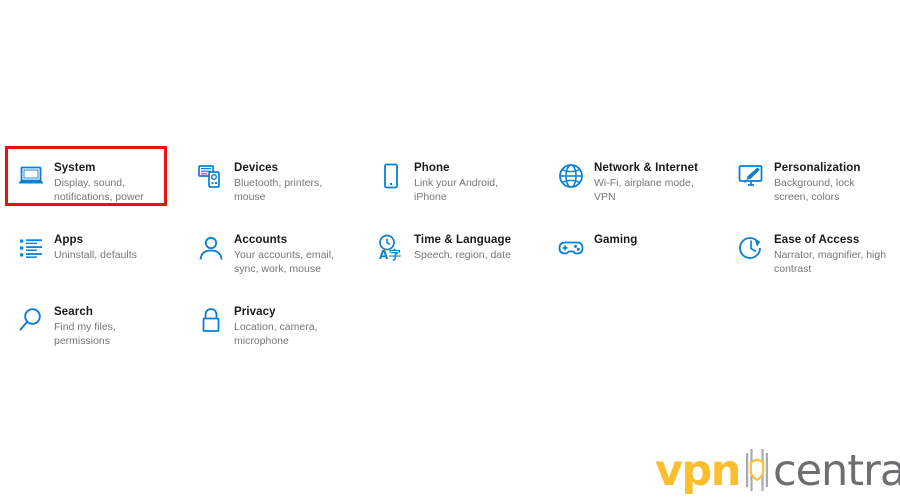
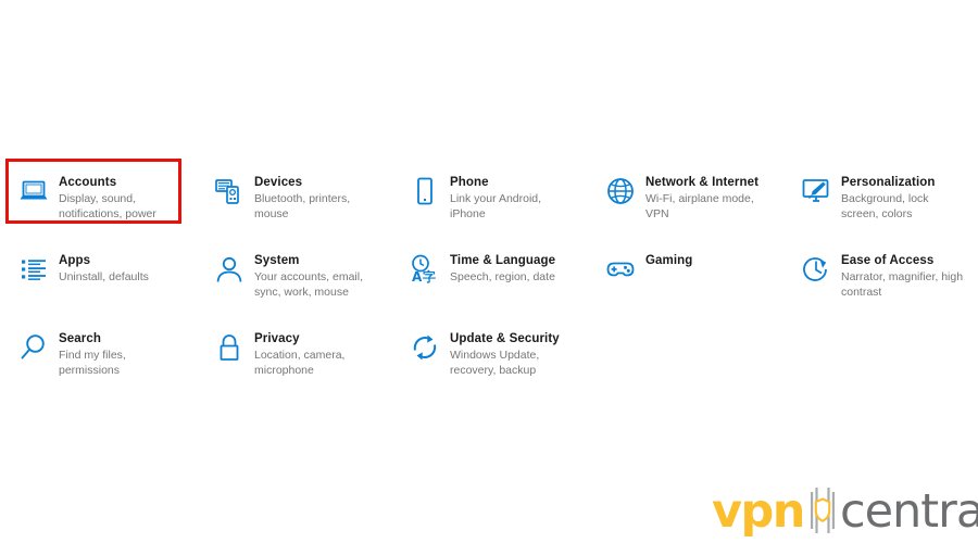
- System
+ Accounts
  Display, sound, notifications, power
  Devices
  Bluetooth, printers, mouse
  Phone
  Link your Android, iPhone
  Network & Internet
  Wi-Fi, airplane mode, VPN
  Personalization
  Background, lock screen, colors
  Apps
  Uninstall, defaults
- Accounts
+ System
  Your accounts, email, sync, work, mouse
  A
  字
  Time & Language
  Speech, region, date
  Gaming
  Ease of Access
  Narrator, magnifier, high contrast
  Search
  Find my files, permissions
  Privacy
  Location, camera, microphone
+ Update & Security
+ Windows Update, recovery, backup
  vpn
  centra
